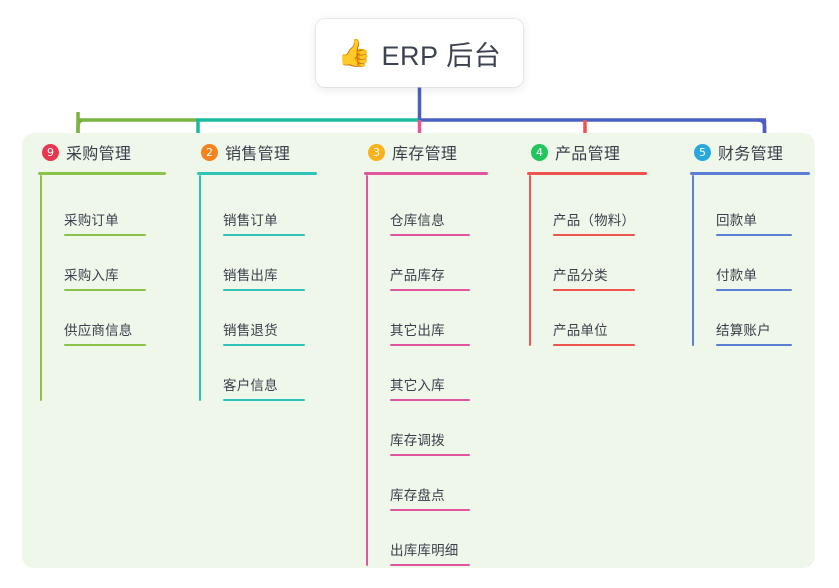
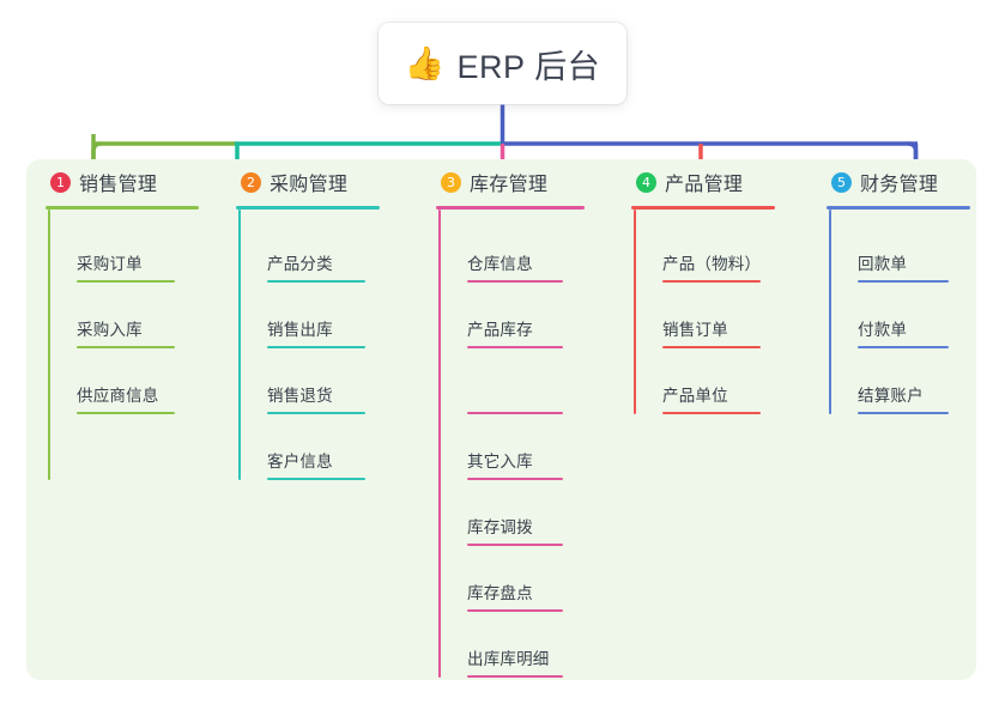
  👍
  ERP 后台
- 9
+ 1
- 采购管理
+ 销售管理
  采购订单
  采购入库
  供应商信息
  2
- 销售管理
+ 采购管理
- 销售订单
+ 产品分类
  销售出库
  销售退货
  客户信息
  3
  库存管理
  仓库信息
  产品库存
- 其它出库
  其它入库
  库存调拨
  库存盘点
  出库库明细
  4
  产品管理
  产品（物料）
- 产品分类
+ 销售订单
  产品单位
  5
  财务管理
  回款单
  付款单
  结算账户
